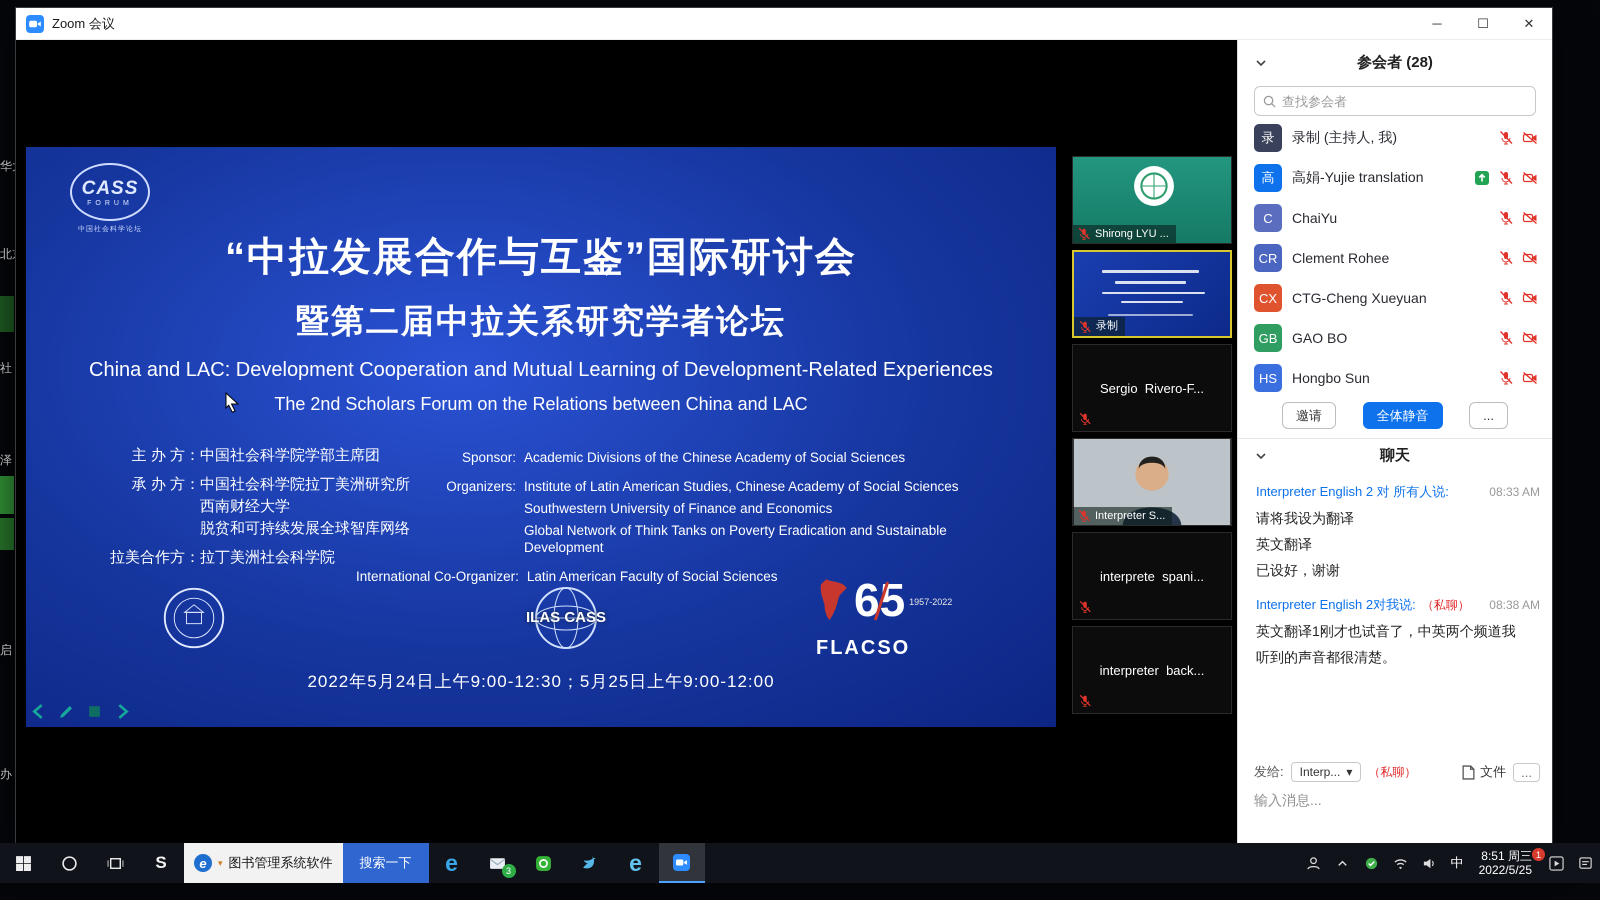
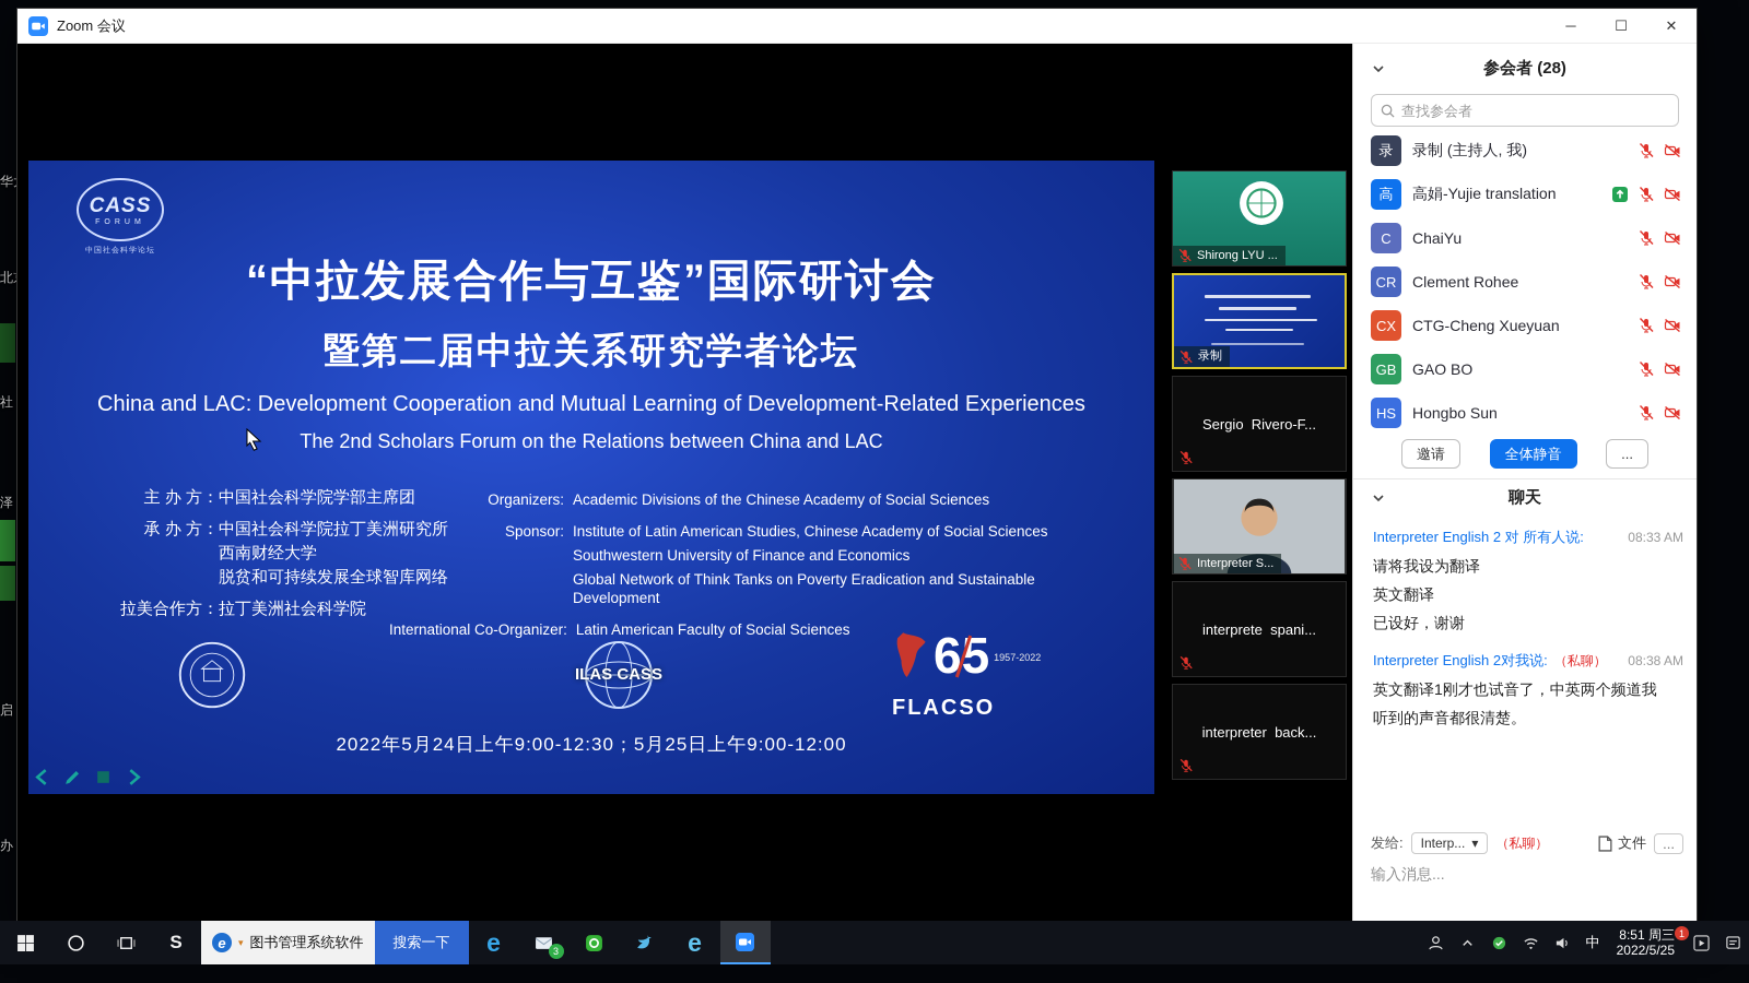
  社
  泽
  启
  办
  Zoom 会议
  ─
  ☐
  ✕
  CASS
  “中拉发展合作与互鉴”国际研讨会
  暨第二届中拉关系研究学者论坛
  China and LAC: Development Cooperation and Mutual Learning of Development-Related Experiences
  The 2nd Scholars Forum on the Relations between China and LAC
  主 办 方：
  中国社会科学院学部主席团
  承 办 方：
  中国社会科学院拉丁美洲研究所
  西南财经大学
  脱贫和可持续发展全球智库网络
  拉美合作方：
  拉丁美洲社会科学院
- Sponsor:
+ Organizers:
  Academic Divisions of the Chinese Academy of Social Sciences
- Organizers:
+ Sponsor:
  Institute of Latin American Studies, Chinese Academy of Social Sciences
  Southwestern University of Finance and Economics
  Global Network of Think Tanks on Poverty Eradication and Sustainable Development
  International Co-Organizer:
  Latin American Faculty of Social Sciences
  ILAS CASS
  65
  1957-2022
  FLACSO
  2022年5月24日上午9:00-12:30；5月25日上午9:00-12:00
  Shirong LYU ...
  录制
  Sergio Rivero-F...
  Interpreter S...
  interprete spani...
  interpreter back...
  参会者 (28)
  查找参会者
  录
  录制 (主持人, 我)
  高
  高娟-Yujie translation
  C
  ChaiYu
  CR
  Clement Rohee
  CX
  CTG-Cheng Xueyuan
  GB
  GAO BO
  HS
  Hongbo Sun
  邀请
  全体静音
  ...
  聊天
  Interpreter English 2 对 所有人说:
  08:33 AM
  请将我设为翻译
  英文翻译
  已设好，谢谢
  Interpreter English 2对我说:
  （私聊）
  08:38 AM
  英文翻译1刚才也试音了，中英两个频道我
  听到的声音都很清楚。
  发给:
  Interp...
  ▾
  （私聊）
  文件
  ...
  输入消息...
  S
  e
  ▾
  图书管理系统软件
  搜索一下
  e
  3
  e
  中
  8:51 周三
  2022/5/25
  1
